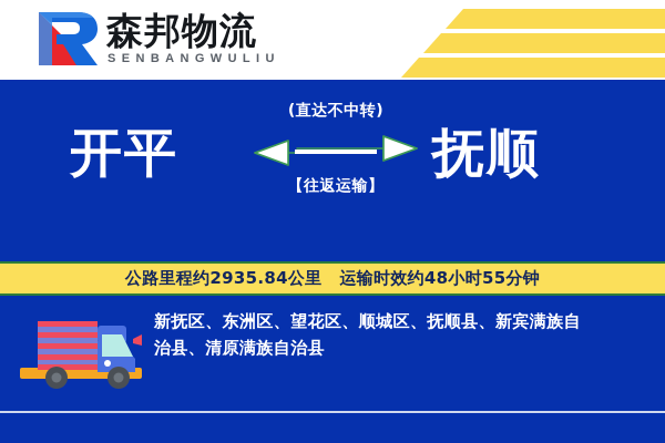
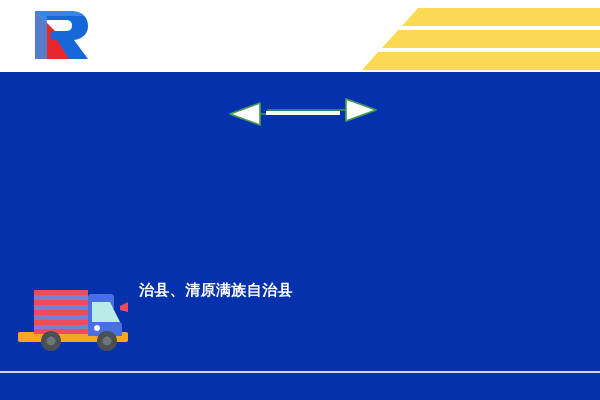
- 森邦物流
- SENBANGWULIU
- 开平
- (直达不中转)
- 【往返运输】
- 抚顺
- 公路里程约2935.84公里
- 运输时效约48小时55分钟
- 新抚区、东洲区、望花区、顺城区、抚顺县、新宾满族自
  治县、清原满族自治县
